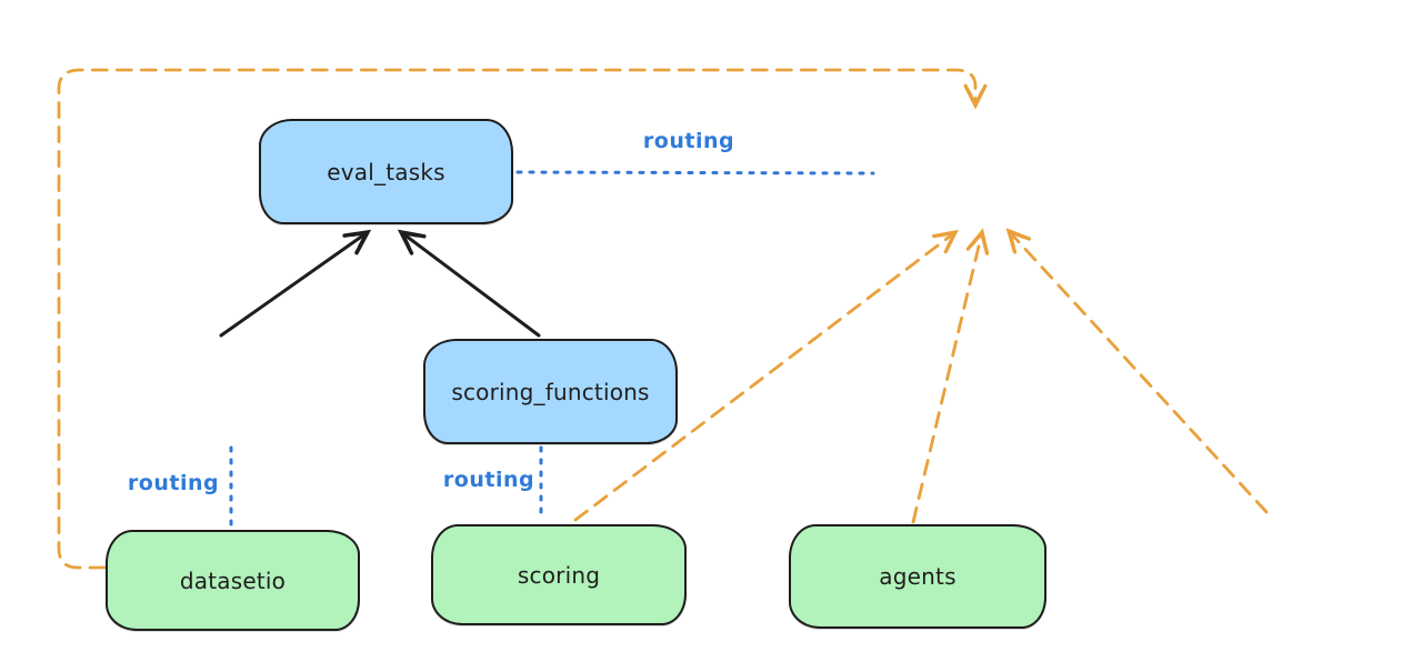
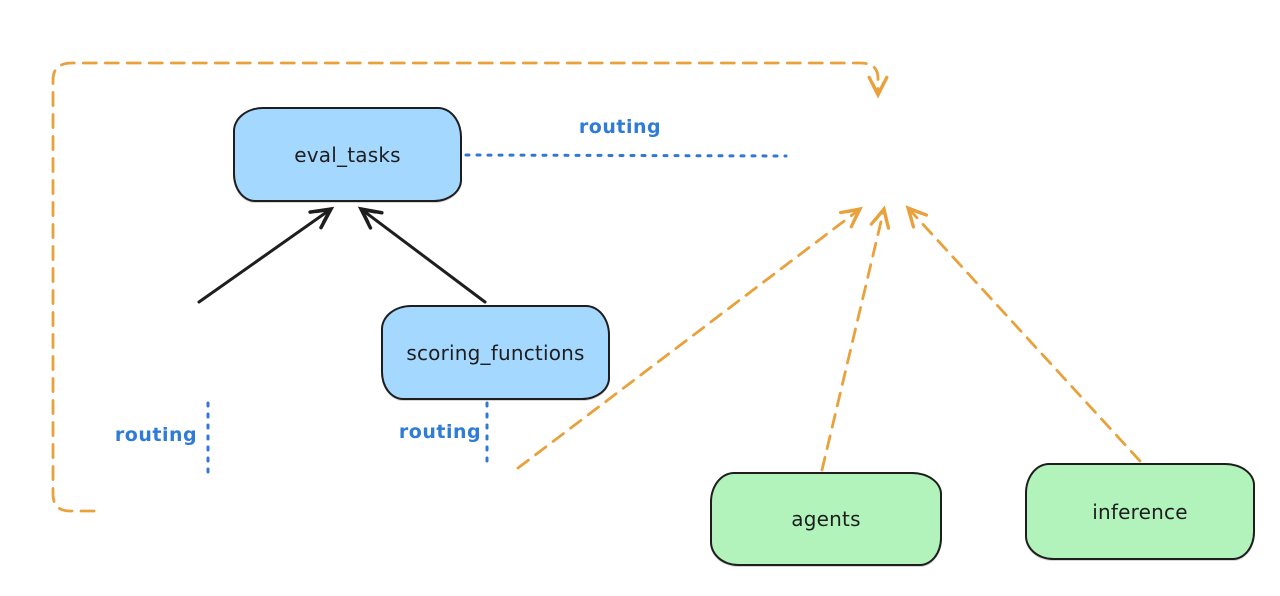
  eval_tasks
  scoring_functions
- datasetio
- scoring
  agents
+ inference
  routing
  routing
  routing
